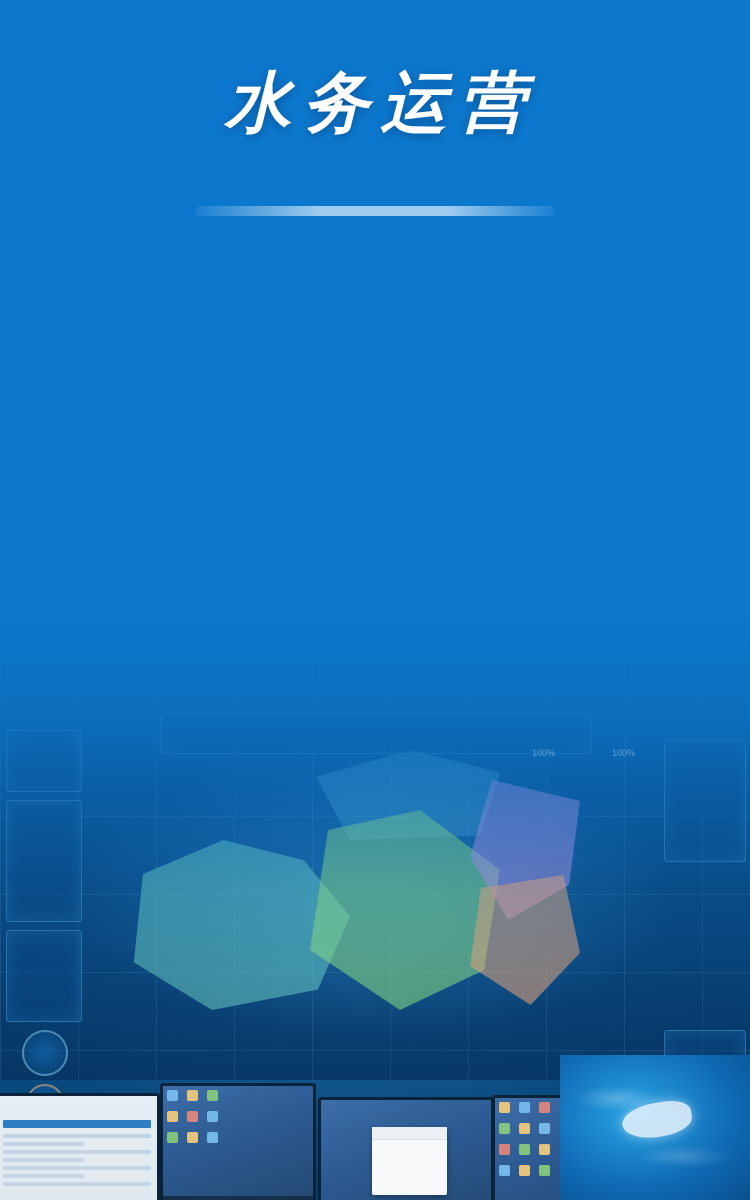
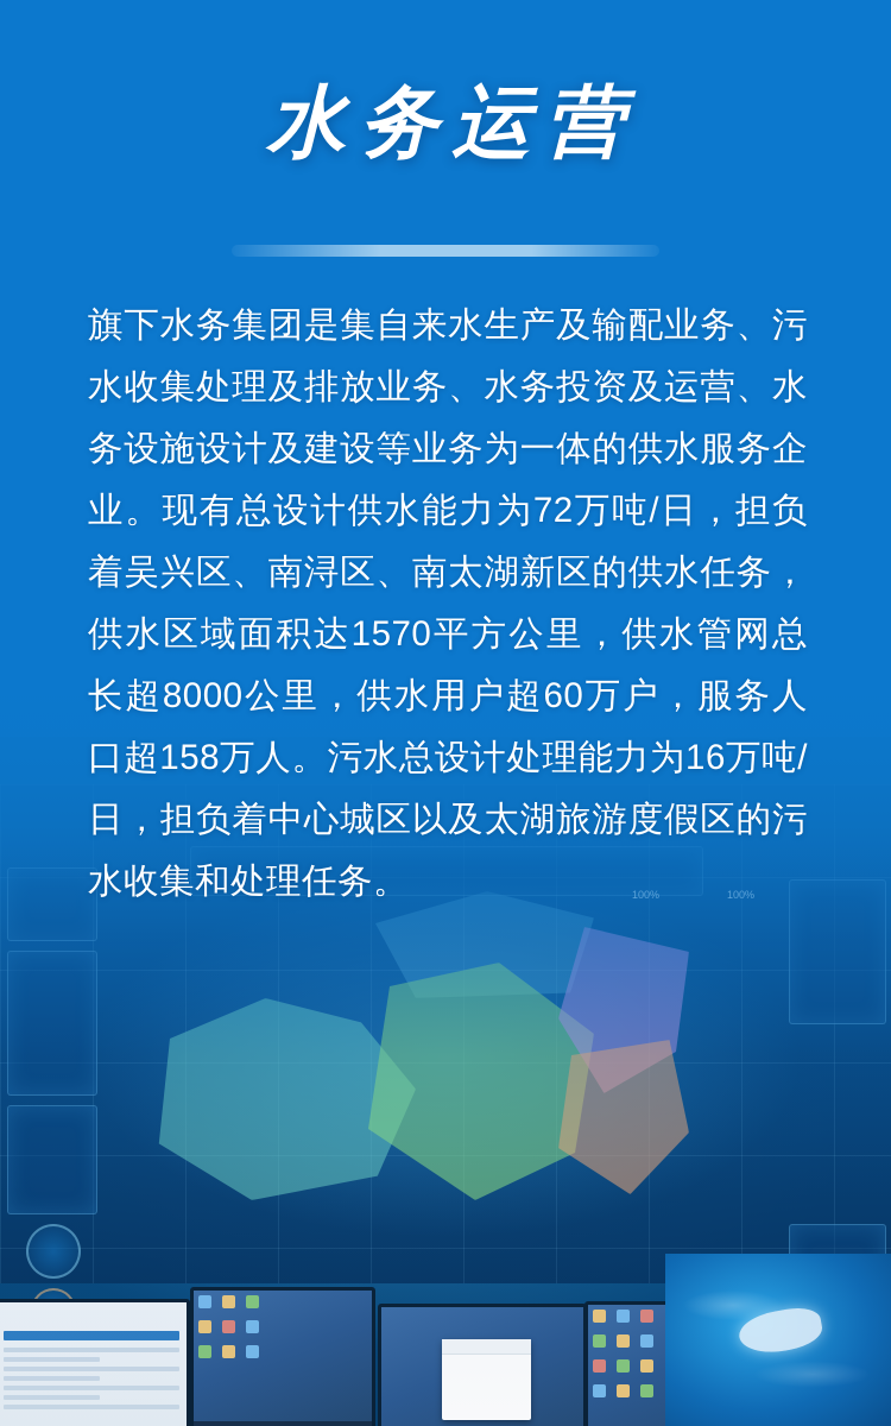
  水务运营
+ 旗下水务集团是集自来水生产及输配业务、污水收集处理及排放业务、水务投资及运营、水务设施设计及建设等业务为一体的供水服务企业。现有总设计供水能力为72万吨/日，担负着吴兴区、南浔区、南太湖新区的供水任务，供水区域面积达1570平方公里，供水管网总长超8000公里，供水用户超60万户，服务人口超158万人。污水总设计处理能力为16万吨/日，担负着中心城区以及太湖旅游度假区的污水收集和处理任务。
